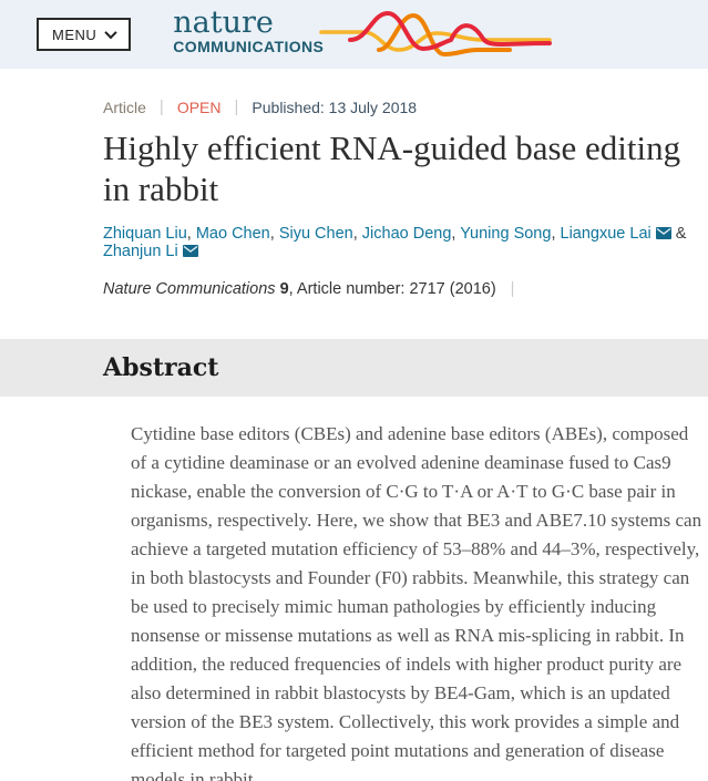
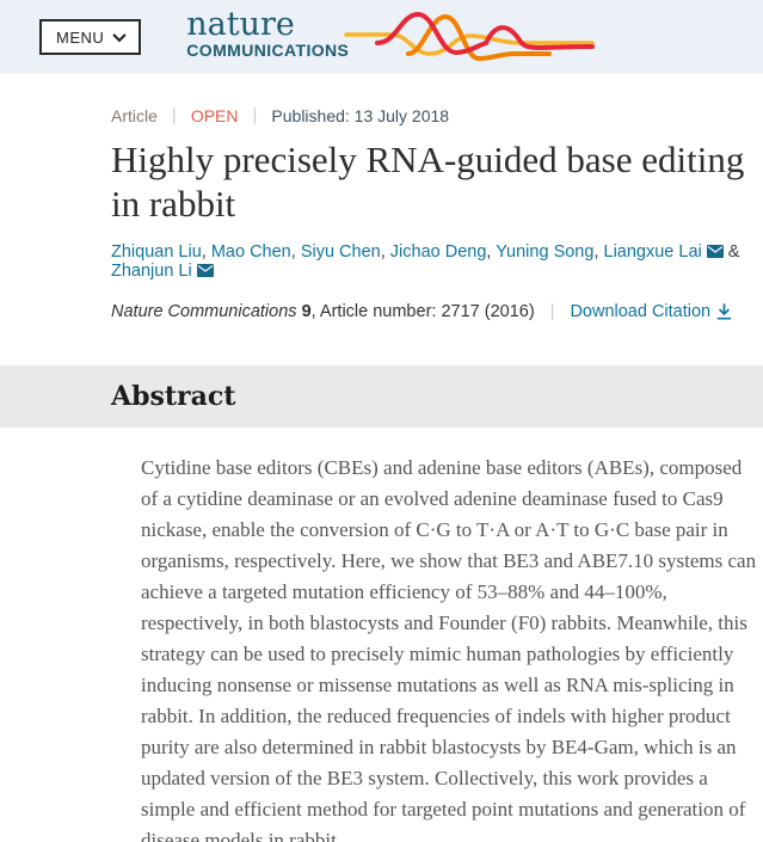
  MENU
  nature
  COMMUNICATIONS
  Article
  |
  OPEN
  |
  Published: 13 July 2018
- Highly efficient RNA-guided base editing in rabbit
+ Highly precisely RNA-guided base editing in rabbit
  Zhiquan Liu, Mao Chen, Siyu Chen, Jichao Deng, Yuning Song, Liangxue Lai & Zhanjun Li
  Nature Communications 9, Article number: 2717 (2016)
  |
+ Download Citation
  Abstract
- Cytidine base editors (CBEs) and adenine base editors (ABEs), composed of a cytidine deaminase or an evolved adenine deaminase fused to Cas9 nickase, enable the conversion of C·G to T·A or A·T to G·C base pair in organisms, respectively. Here, we show that BE3 and ABE7.10 systems can achieve a targeted mutation efficiency of 53–88% and 44–3%, respectively, in both blastocysts and Founder (F0) rabbits. Meanwhile, this strategy can be used to precisely mimic human pathologies by efficiently inducing nonsense or missense mutations as well as RNA mis-splicing in rabbit. In addition, the reduced frequencies of indels with higher product purity are also determined in rabbit blastocysts by BE4-Gam, which is an updated version of the BE3 system. Collectively, this work provides a simple and efficient method for targeted point mutations and generation of disease models in rabbit.
+ Cytidine base editors (CBEs) and adenine base editors (ABEs), composed of a cytidine deaminase or an evolved adenine deaminase fused to Cas9 nickase, enable the conversion of C·G to T·A or A·T to G·C base pair in organisms, respectively. Here, we show that BE3 and ABE7.10 systems can achieve a targeted mutation efficiency of 53–88% and 44–100%, respectively, in both blastocysts and Founder (F0) rabbits. Meanwhile, this strategy can be used to precisely mimic human pathologies by efficiently inducing nonsense or missense mutations as well as RNA mis-splicing in rabbit. In addition, the reduced frequencies of indels with higher product purity are also determined in rabbit blastocysts by BE4-Gam, which is an updated version of the BE3 system. Collectively, this work provides a simple and efficient method for targeted point mutations and generation of disease models in rabbit.
